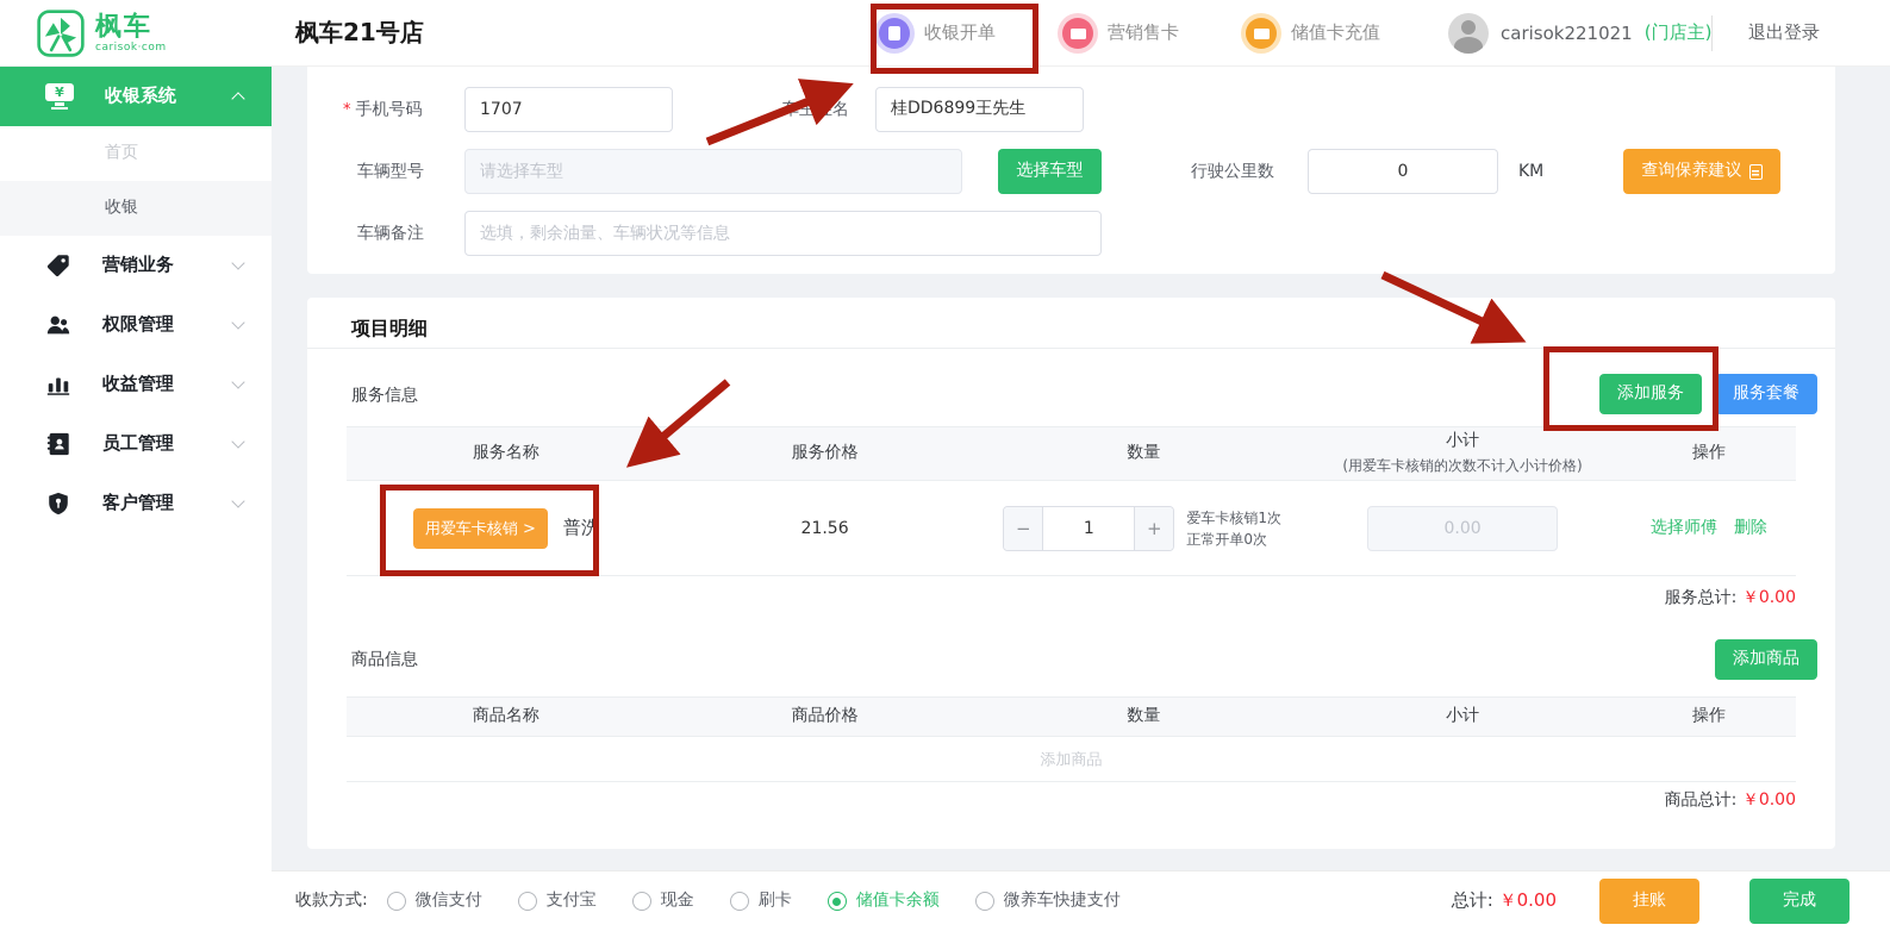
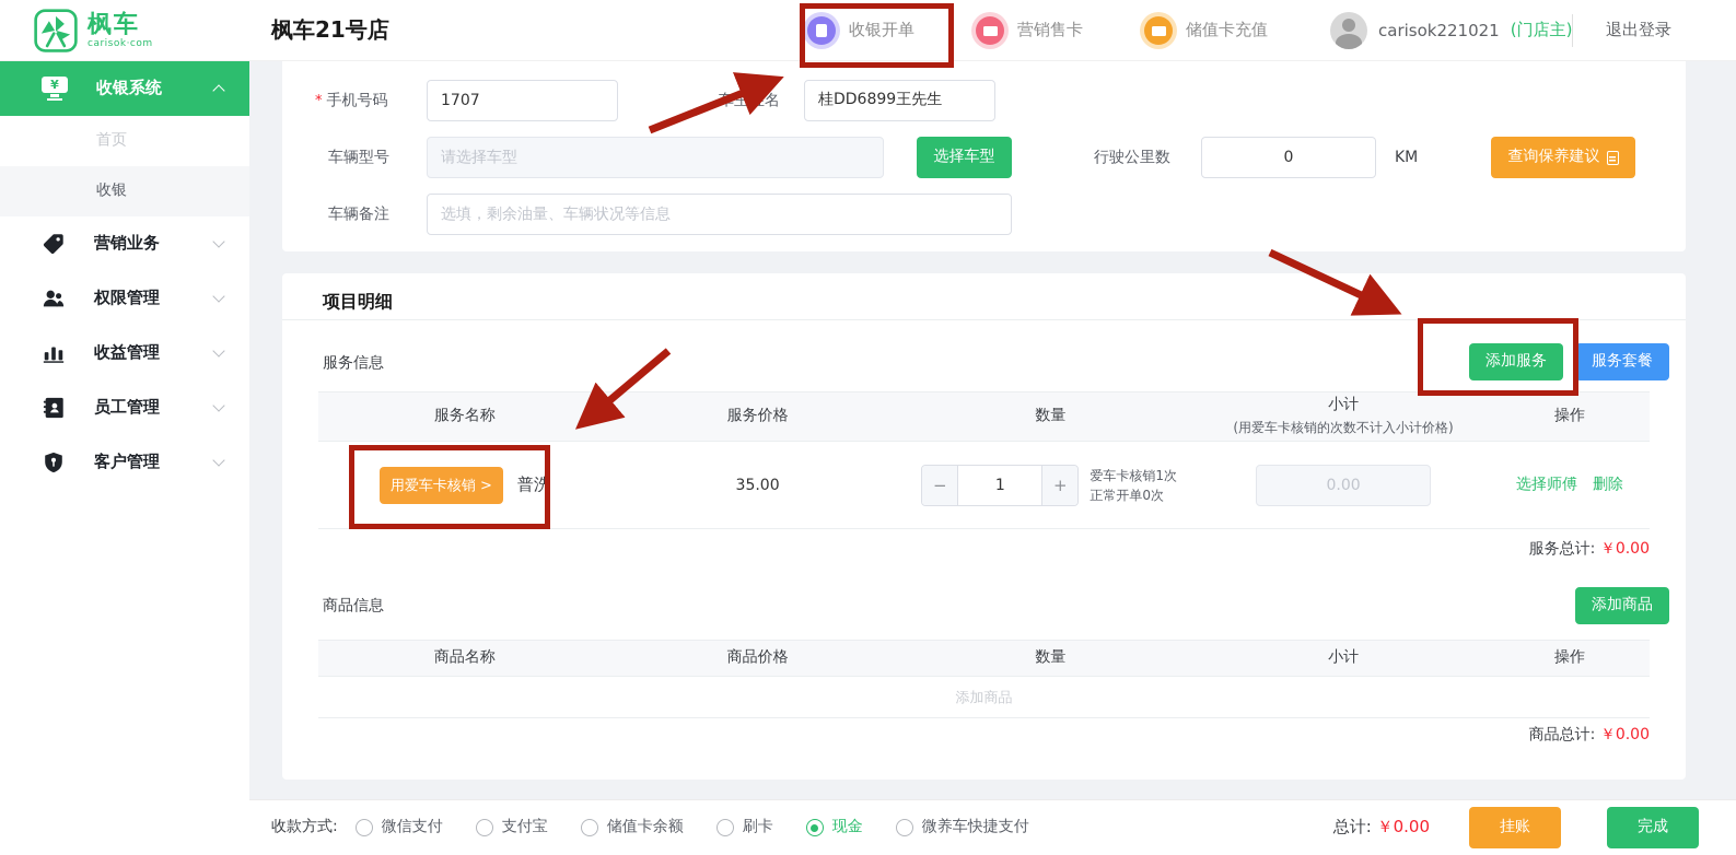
  枫车
  carisok·com
  枫车21号店
  收银开单
  营销售卡
  储值卡充值
  carisok221021
  (门店主)
  退出登录
  ¥
  收银系统
  首页
  收银
  营销业务
  权限管理
  收益管理
  员工管理
  客户管理
  * 手机号码
  1707
  主姓名
  桂DD6899王先生
  车辆型号
  请选择车型
  选择车型
  行驶公里数
  0
  KM
  查询保养建议
  车辆备注
  选填，剩余油量、车辆状况等信息
  项目明细
  服务信息
  添加服务
  服务套餐
  服务名称
  服务价格
  数量
  小计
  (用爱车卡核销的次数不计入小计价格)
  操作
  用爱车卡核销 >
  普洗
- 21.56
+ 35.00
  −
  1
  +
  爱车卡核销1次
  正常开单0次
  0.00
  选择师傅
  删除
  服务总计: ￥0.00
  商品信息
  添加商品
  商品名称
  商品价格
  数量
  小计
  操作
  添加商品
  商品总计: ￥0.00
  收款方式:
  微信支付
  支付宝
- 现金
+ 储值卡余额
  刷卡
- 储值卡余额
+ 现金
  微养车快捷支付
  总计: ￥0.00
  挂账
  完成
